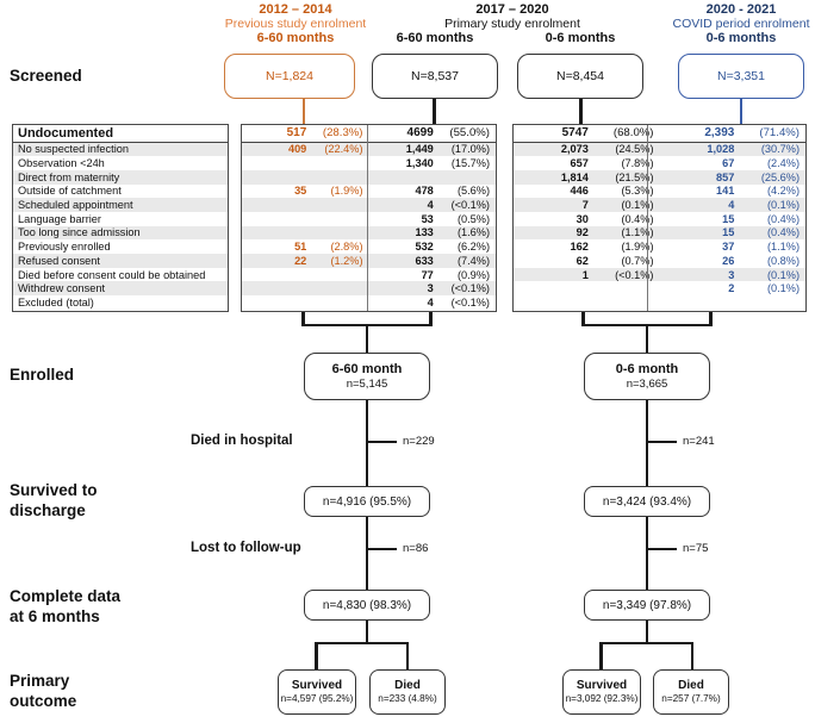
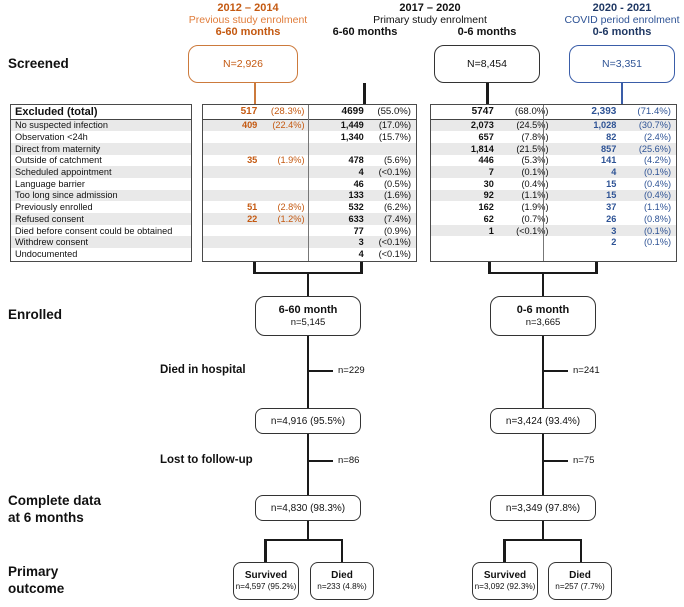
  2012 – 2014
  Previous study enrolment
  6-60 months
  2017 – 2020
  Primary study enrolment
  6-60 months
  0-6 months
  2020 - 2021
  COVID period enrolment
  0-6 months
  Screened
  Enrolled
- Survived to
- discharge
  Complete data
  at 6 months
  Primary
  outcome
- N=1,824
+ N=2,926
- N=8,537
  N=8,454
  N=3,351
- Undocumented
+ Excluded (total)
  No suspected infection
  Observation <24h
  Direct from maternity
  Outside of catchment
  Scheduled appointment
  Language barrier
  Too long since admission
  Previously enrolled
  Refused consent
  Died before consent could be obtained
  Withdrew consent
- Excluded (total)
+ Undocumented
  517
  (28.3%)
  4699
  (55.0%)
  409
  (22.4%)
  1,449
  (17.0%)
  1,340
  (15.7%)
  35
  (1.9%)
  478
  (5.6%)
  4
  (<0.1%)
- 53
+ 46
  (0.5%)
  133
  (1.6%)
  51
  (2.8%)
  532
  (6.2%)
  22
  (1.2%)
  633
  (7.4%)
  77
  (0.9%)
  3
  (<0.1%)
  4
  (<0.1%)
  5747
  (68.0%)
  2,393
  (71.4%)
  2,073
  (24.5%)
  1,028
  (30.7%)
  657
  (7.8%)
- 67
+ 82
  (2.4%)
  1,814
  (21.5%)
  857
  (25.6%)
  446
  (5.3%)
  141
  (4.2%)
  7
  (0.1%)
  4
  (0.1%)
  30
  (0.4%)
  15
  (0.4%)
  92
  (1.1%)
  15
  (0.4%)
  162
  (1.9%)
  37
  (1.1%)
  62
  (0.7%)
  26
  (0.8%)
  1
  (<0.1%)
  3
  (0.1%)
  2
  (0.1%)
  6-60 month
  n=5,145
  n=229
  Died in hospital
  n=4,916 (95.5%)
  n=86
  Lost to follow-up
  n=4,830 (98.3%)
  Survived
  n=4,597 (95.2%)
  Died
  n=233 (4.8%)
  0-6 month
  n=3,665
  n=241
  n=3,424 (93.4%)
  n=75
  n=3,349 (97.8%)
  Survived
  n=3,092 (92.3%)
  Died
  n=257 (7.7%)
